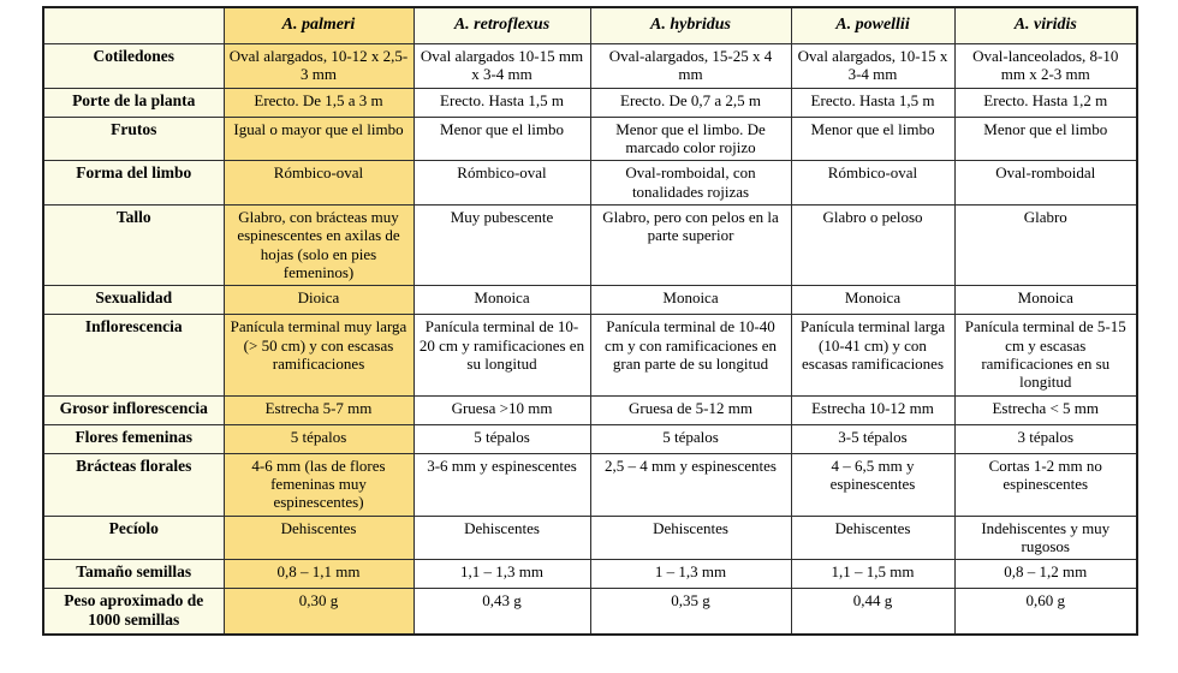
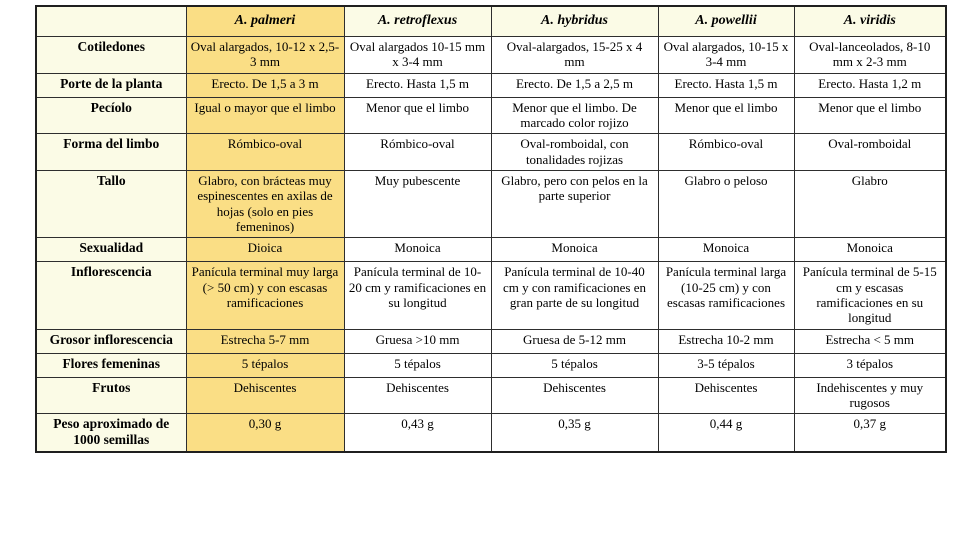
  	A. palmeri	A. retroflexus	A. hybridus	A. powellii	A. viridis
  Cotiledones	Oval alargados, 10-12 x 2,5-3 mm	Oval alargados 10-15 mm x 3-4 mm	Oval-alargados, 15-25 x 4 mm	Oval alargados, 10-15 x 3-4 mm	Oval-lanceolados, 8-10 mm x 2-3 mm
- Porte de la planta	Erecto. De 1,5 a 3 m	Erecto. Hasta 1,5 m	Erecto. De 0,7 a 2,5 m	Erecto. Hasta 1,5 m	Erecto. Hasta 1,2 m
+ Porte de la planta	Erecto. De 1,5 a 3 m	Erecto. Hasta 1,5 m	Erecto. De 1,5 a 2,5 m	Erecto. Hasta 1,5 m	Erecto. Hasta 1,2 m
- Frutos	Igual o mayor que el limbo	Menor que el limbo	Menor que el limbo. De marcado color rojizo	Menor que el limbo	Menor que el limbo
+ Pecíolo	Igual o mayor que el limbo	Menor que el limbo	Menor que el limbo. De marcado color rojizo	Menor que el limbo	Menor que el limbo
  Forma del limbo	Rómbico-oval	Rómbico-oval	Oval-romboidal, con tonalidades rojizas	Rómbico-oval	Oval-romboidal
  Tallo	Glabro, con brácteas muy espinescentes en axilas de hojas (solo en pies femeninos)	Muy pubescente	Glabro, pero con pelos en la parte superior	Glabro o peloso	Glabro
  Sexualidad	Dioica	Monoica	Monoica	Monoica	Monoica
- Inflorescencia	Panícula terminal muy larga (> 50 cm) y con escasas ramificaciones	Panícula terminal de 10-20 cm y ramificaciones en su longitud	Panícula terminal de 10-40 cm y con ramificaciones en gran parte de su longitud	Panícula terminal larga (10-41 cm) y con escasas ramificaciones	Panícula terminal de 5-15 cm y escasas ramificaciones en su longitud
+ Inflorescencia	Panícula terminal muy larga (> 50 cm) y con escasas ramificaciones	Panícula terminal de 10-20 cm y ramificaciones en su longitud	Panícula terminal de 10-40 cm y con ramificaciones en gran parte de su longitud	Panícula terminal larga (10-25 cm) y con escasas ramificaciones	Panícula terminal de 5-15 cm y escasas ramificaciones en su longitud
- Grosor inflorescencia	Estrecha 5-7 mm	Gruesa >10 mm	Gruesa de 5-12 mm	Estrecha 10-12 mm	Estrecha < 5 mm
+ Grosor inflorescencia	Estrecha 5-7 mm	Gruesa >10 mm	Gruesa de 5-12 mm	Estrecha 10-2 mm	Estrecha < 5 mm
  Flores femeninas	5 tépalos	5 tépalos	5 tépalos	3-5 tépalos	3 tépalos
- Brácteas florales	4-6 mm (las de flores femeninas muy espinescentes)	3-6 mm y espinescentes	2,5 – 4 mm y espinescentes	4 – 6,5 mm y espinescentes	Cortas 1-2 mm no espinescentes
- Pecíolo	Dehiscentes	Dehiscentes	Dehiscentes	Dehiscentes	Indehiscentes y muy rugosos
+ Frutos	Dehiscentes	Dehiscentes	Dehiscentes	Dehiscentes	Indehiscentes y muy rugosos
- Tamaño semillas	0,8 – 1,1 mm	1,1 – 1,3 mm	1 – 1,3 mm	1,1 – 1,5 mm	0,8 – 1,2 mm
- Peso aproximado de 1000 semillas	0,30 g	0,43 g	0,35 g	0,44 g	0,60 g
+ Peso aproximado de 1000 semillas	0,30 g	0,43 g	0,35 g	0,44 g	0,37 g
